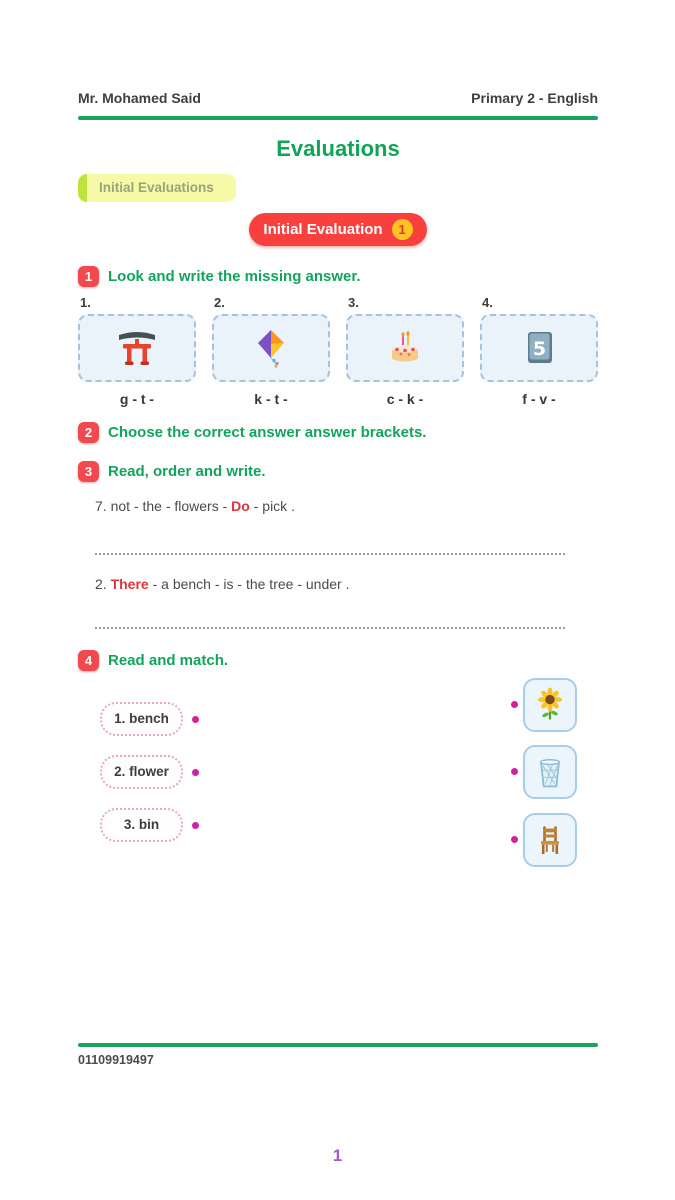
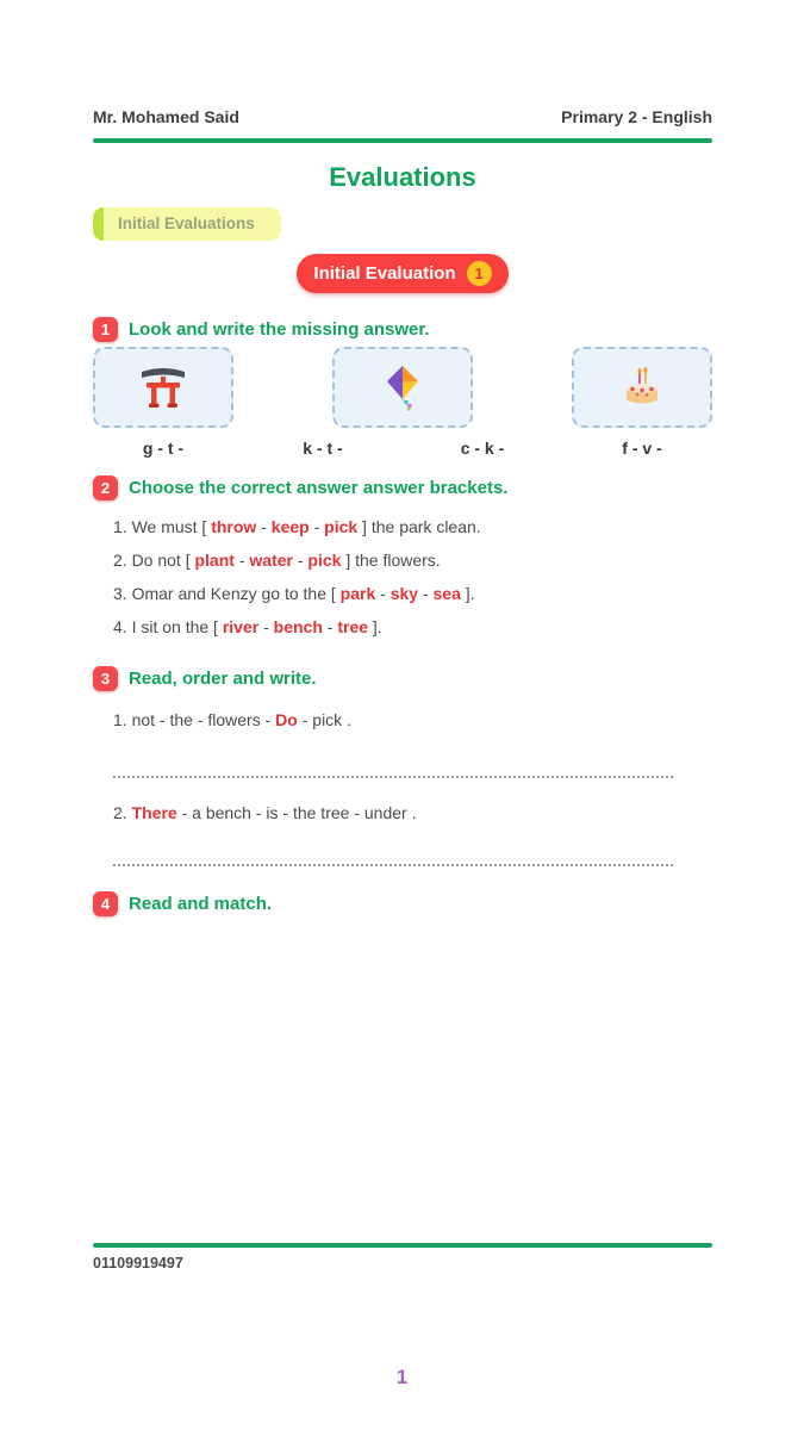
  Mr. Mohamed Said
  Primary 2 - English
  Evaluations
  Initial Evaluations
  Initial Evaluation
  1
  1
  Look and write the missing answer.
- 1.
- 2.
- 3.
- 4.
- 5
  g - t -
  k - t -
  c - k -
  f - v -
  2
  Choose the correct answer answer brackets.
+ 1. We must [ throw - keep - pick ] the park clean.
+ 2. Do not [ plant - water - pick ] the flowers.
+ 3. Omar and Kenzy go to the [ park - sky - sea ].
+ 4. I sit on the [ river - bench - tree ].
  3
  Read, order and write.
- 7. not - the - flowers - Do - pick .
+ 1. not - the - flowers - Do - pick .
  2. There - a bench - is - the tree - under .
  4
  Read and match.
- 1. bench
- 2. flower
- 3. bin
  01109919497
  1
